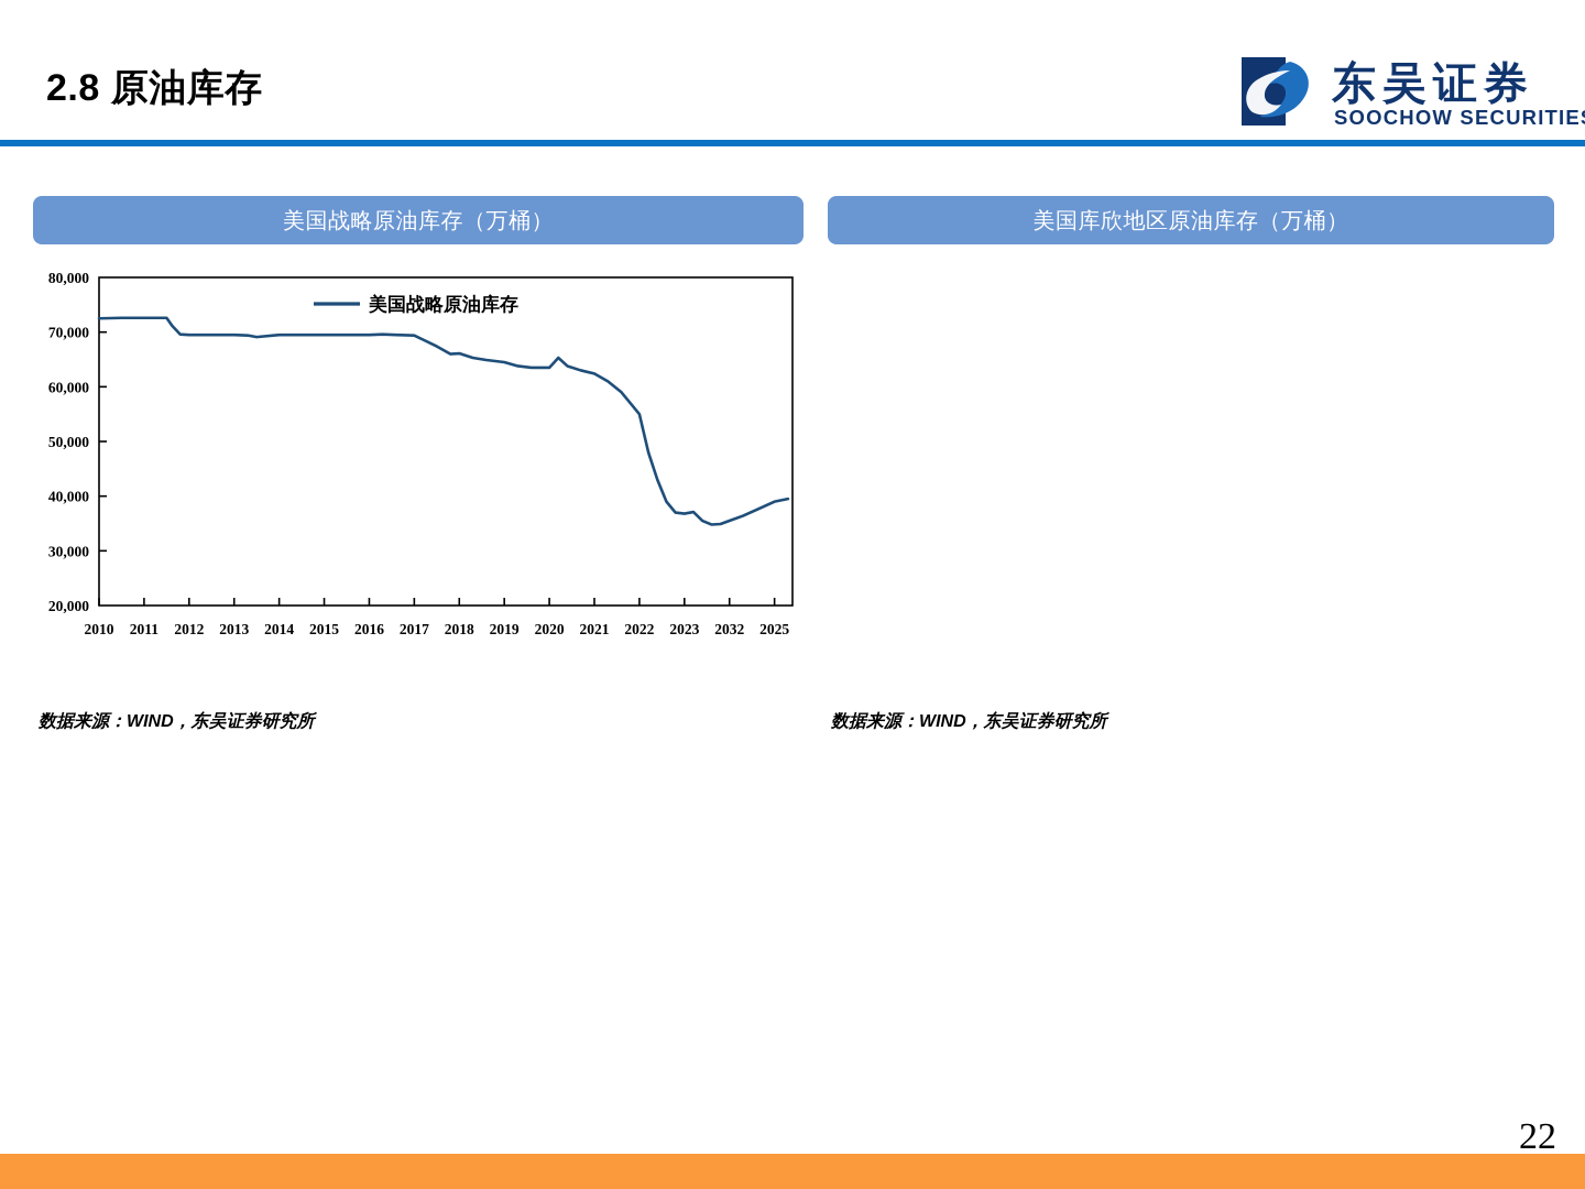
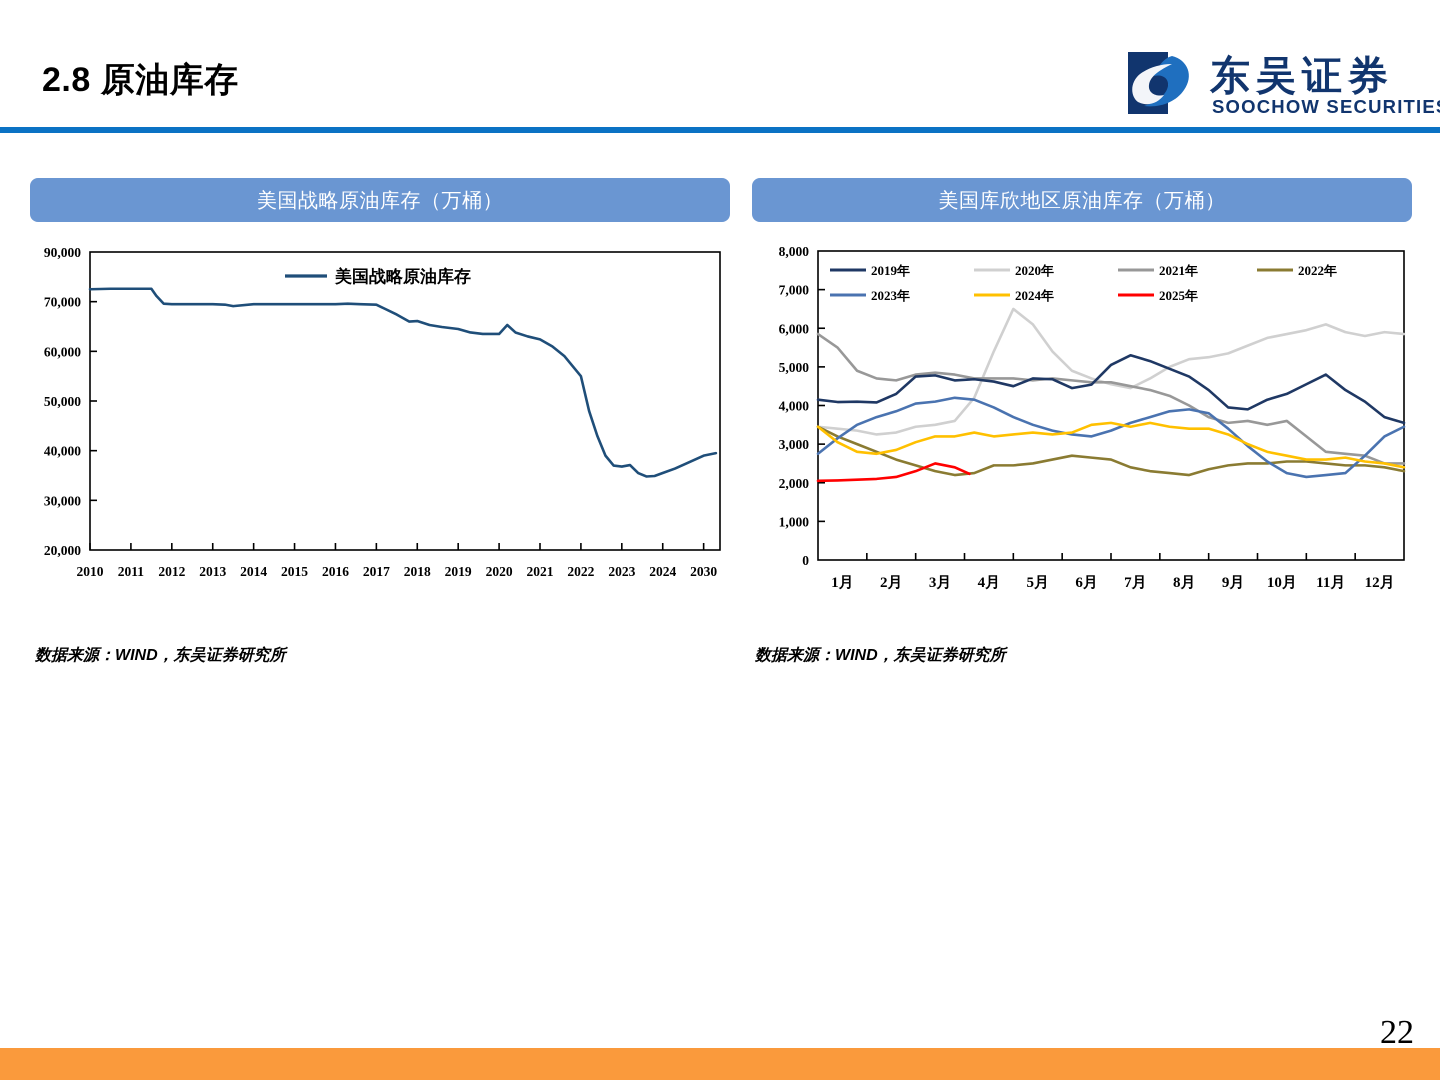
  2.8 原油库存
  东吴证券
  SOOCHOW SECURITIE
  美国战略原油库存（万桶）
  20,000
  30,000
  40,000
  50,000
  60,000
  70,000
- 80,000
+ 90,000
  2010
  2011
  2012
  2013
  2014
  2015
  2016
  2017
  2018
  2019
  2020
  2021
  2022
  2023
- 2032
+ 2024
- 2025
+ 2030
  美国战略原油库存
  数据来源：WIND，东吴证券研究所
  美国库欣地区原油库存（万桶）
+ 0
+ 1,000
+ 2,000
+ 3,000
+ 4,000
+ 5,000
+ 6,000
+ 7,000
+ 8,000
+ 1月
+ 2月
+ 3月
+ 4月
+ 5月
+ 6月
+ 7月
+ 8月
+ 9月
+ 10月
+ 11月
+ 12月
+ 2019年
+ 2020年
+ 2021年
+ 2022年
+ 2023年
+ 2024年
+ 2025年
  数据来源：WIND，东吴证券研究所
  22
